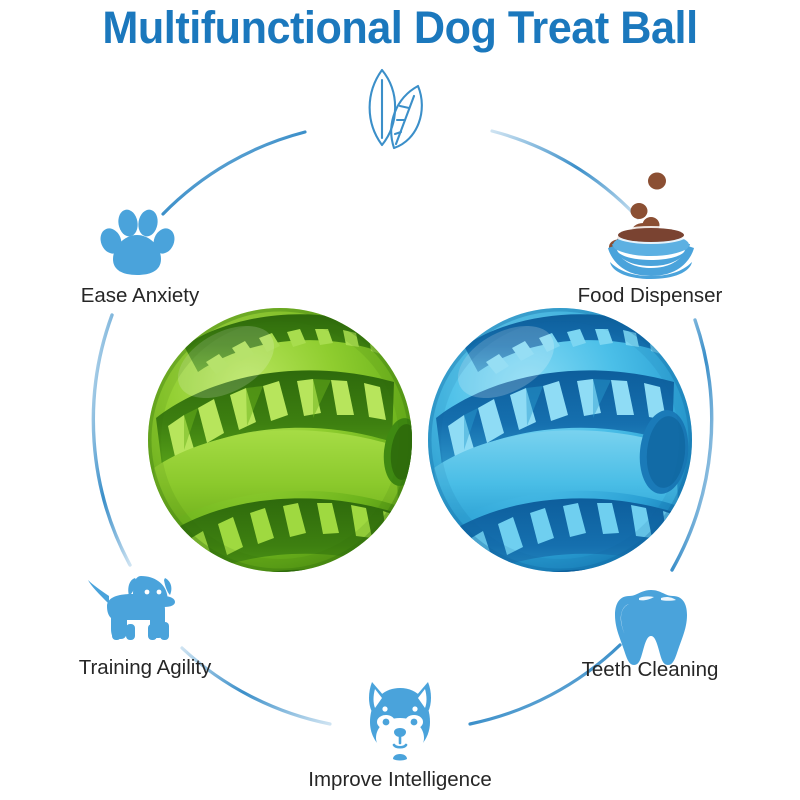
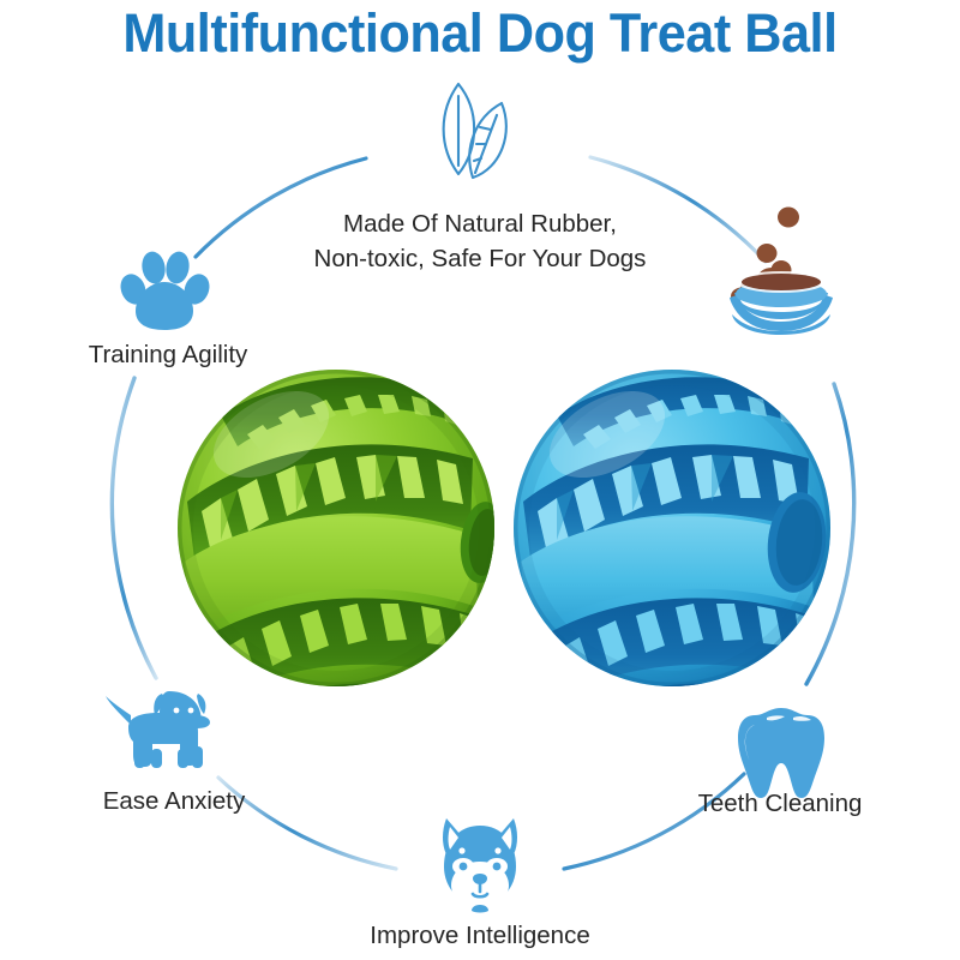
  Multifunctional Dog Treat Ball
+ Made Of Natural Rubber,
+ Non-toxic, Safe For Your Dogs
- Ease Anxiety
+ Training Agility
- Food Dispenser
- Training Agility
+ Ease Anxiety
  Teeth Cleaning
  Improve Intelligence
